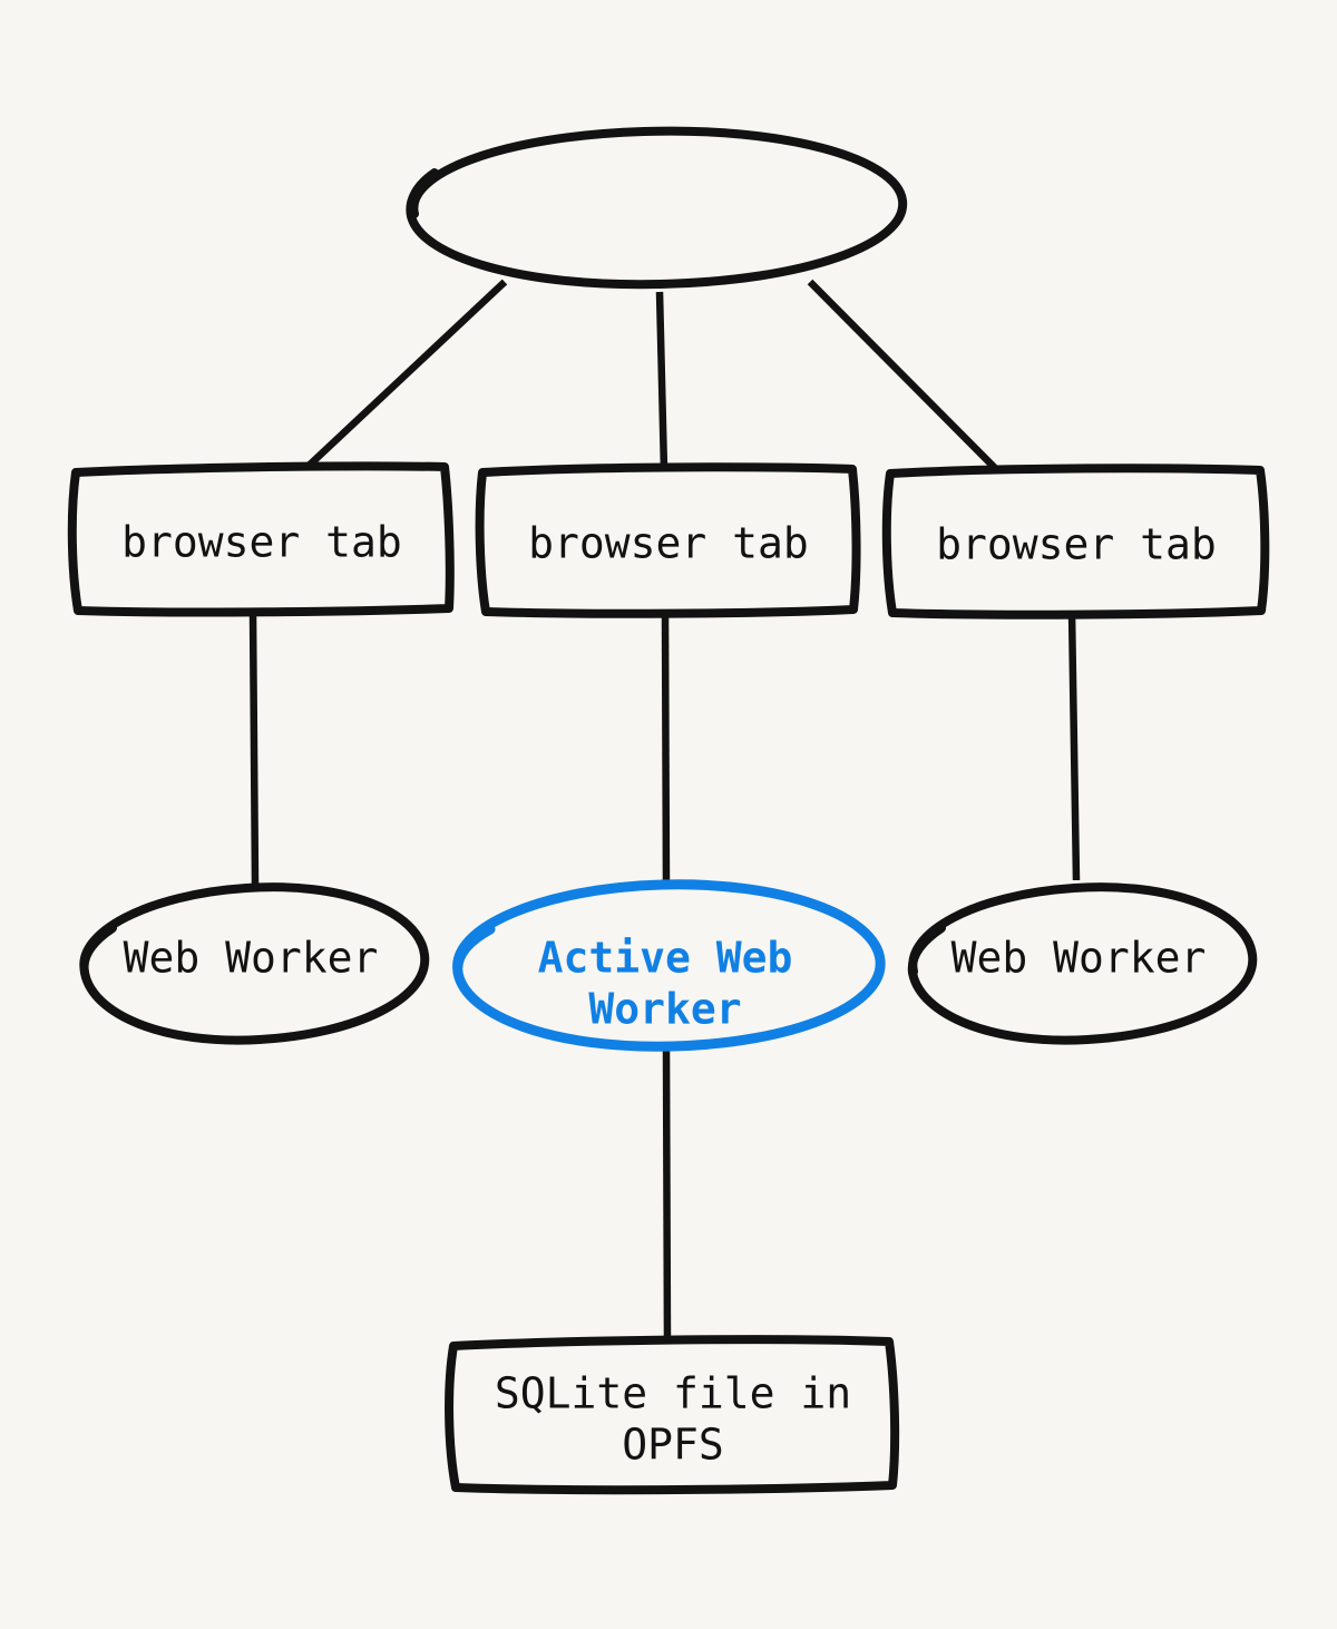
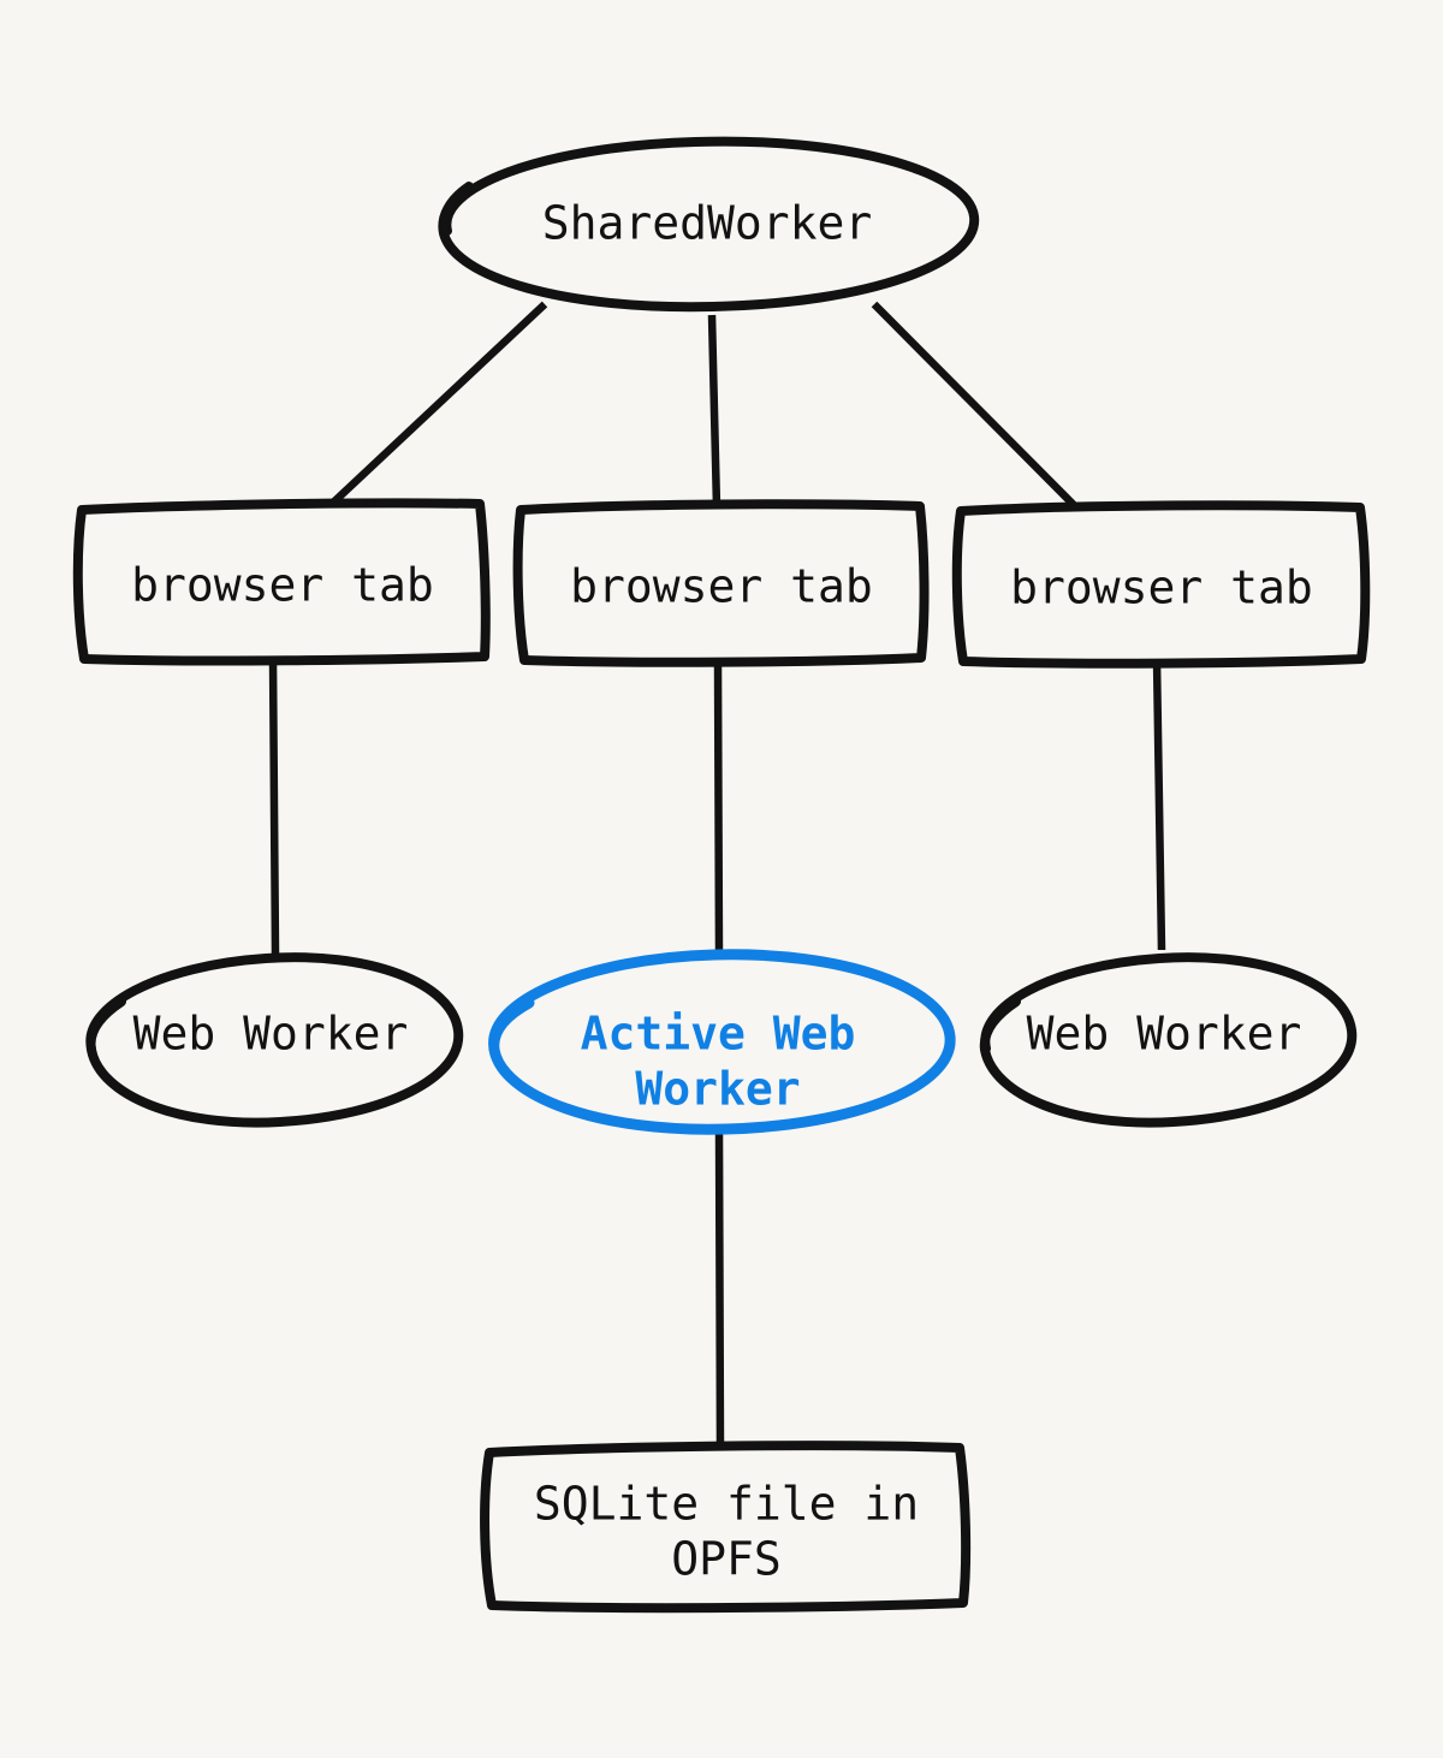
+ SharedWorker
  browser tab
  browser tab
  browser tab
  Web Worker
  Active Web
  Worker
  Web Worker
  SQLite file in
  OPFS
